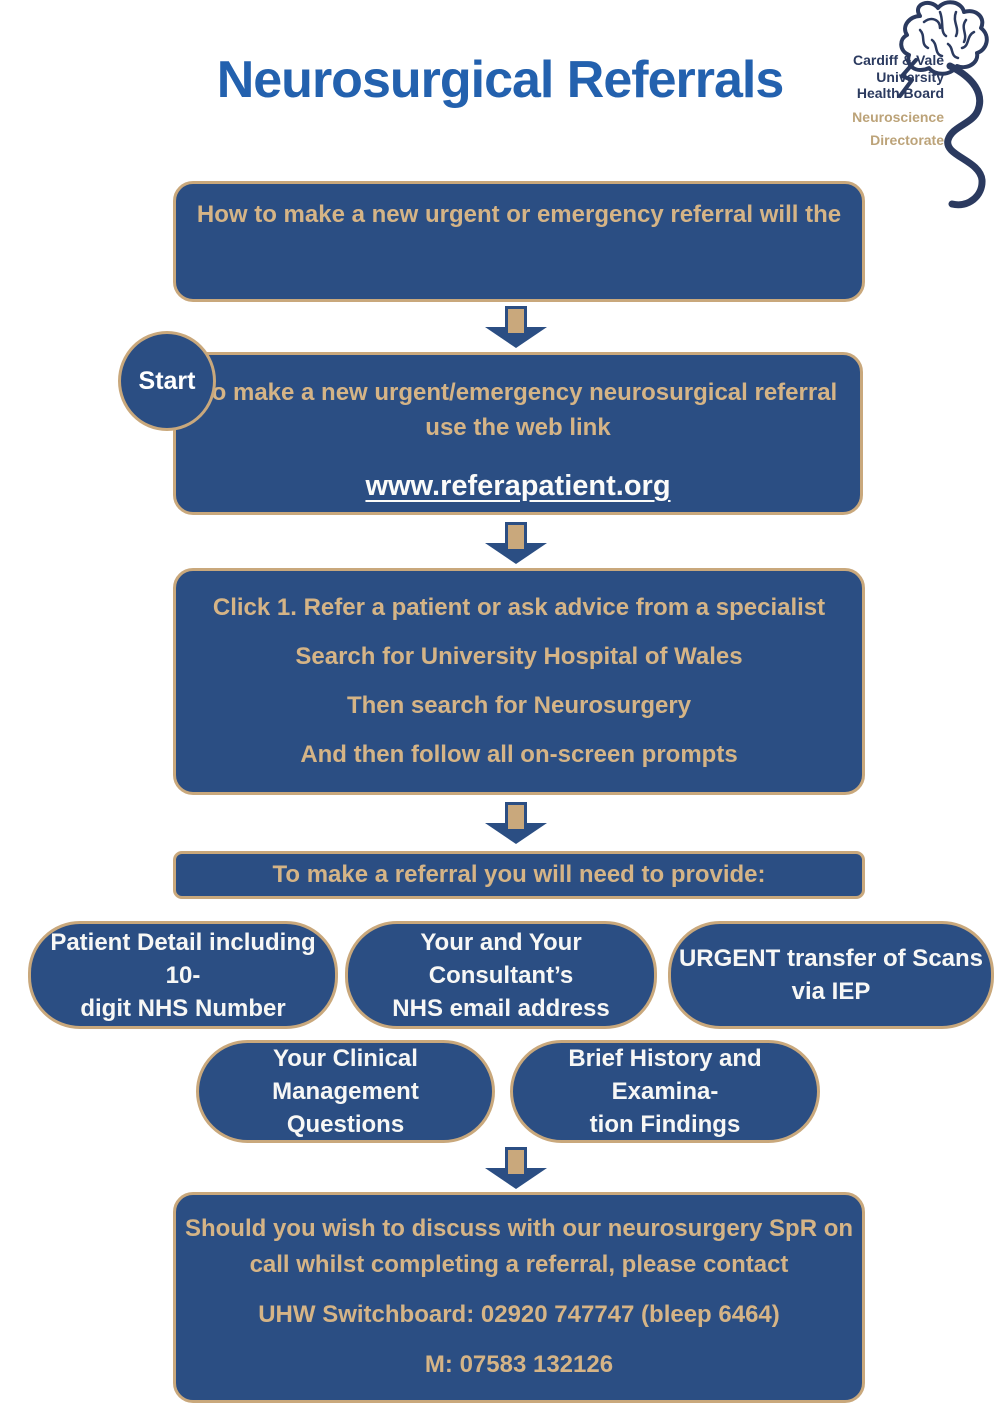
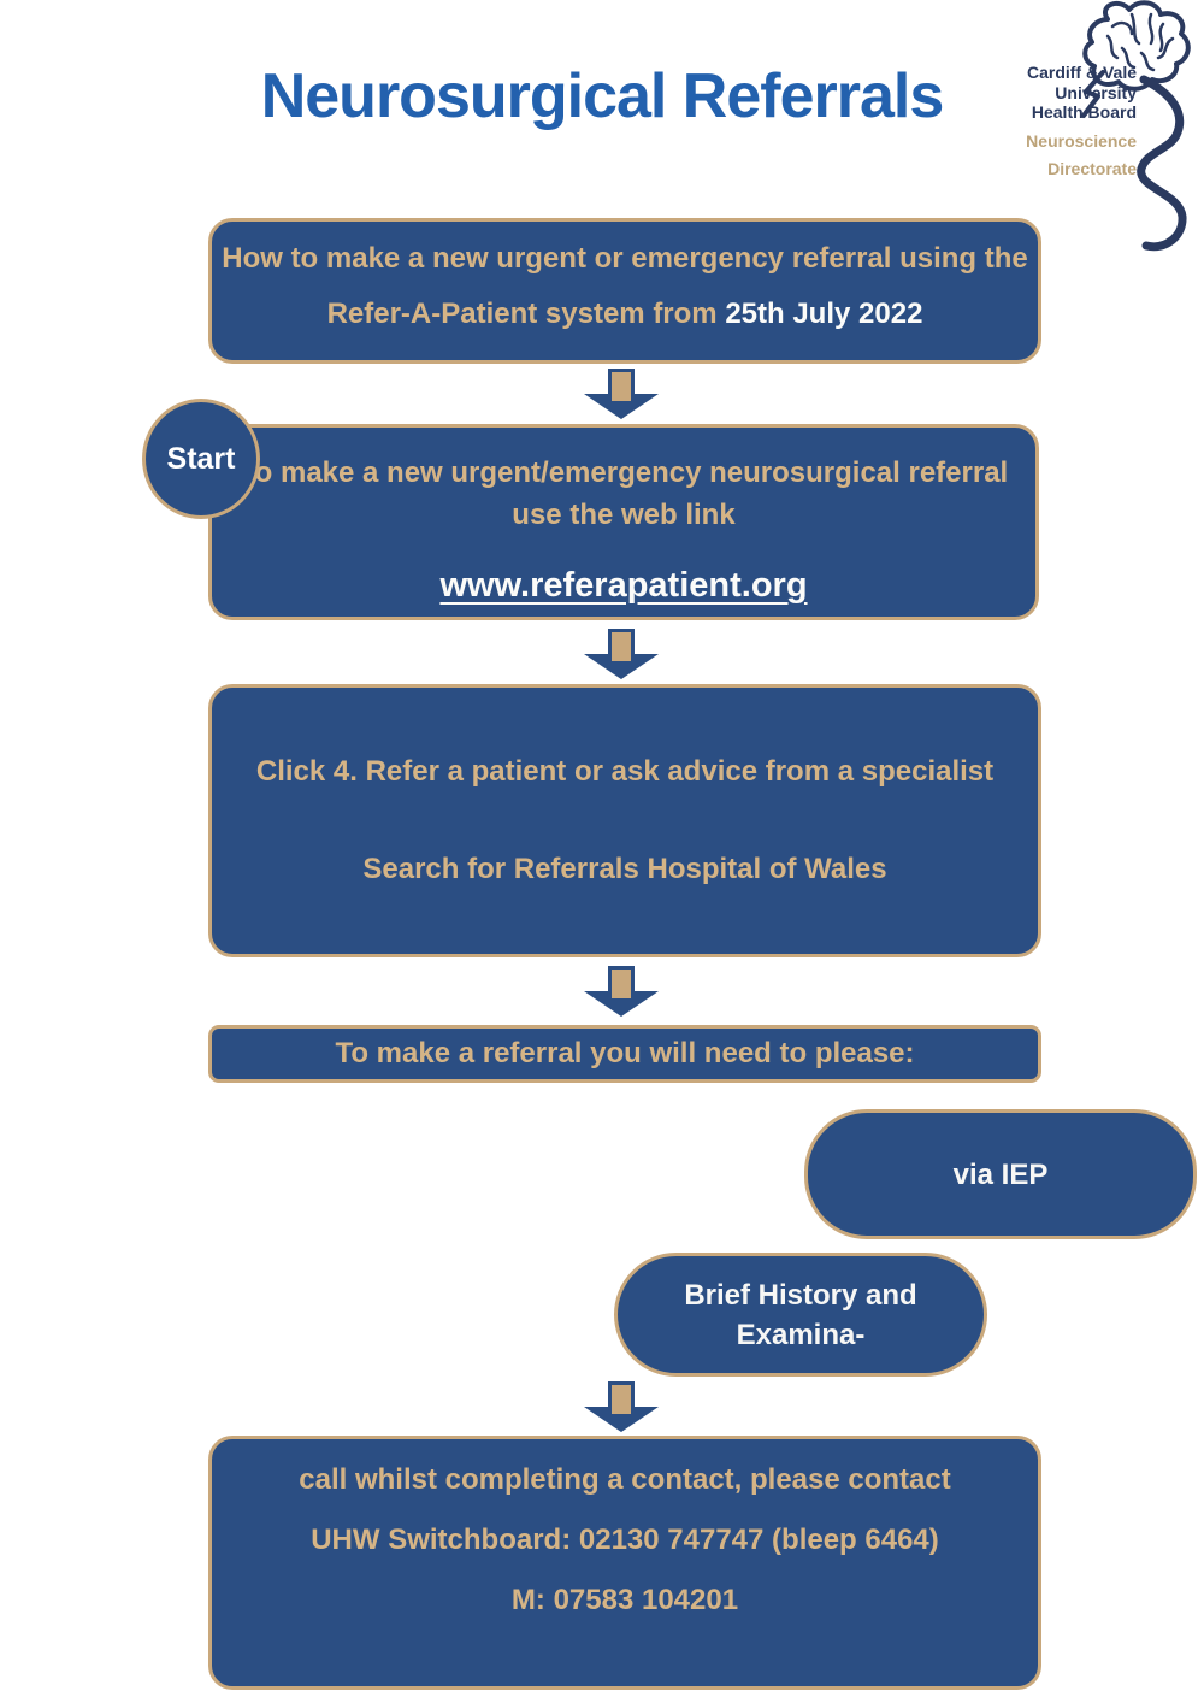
  Neurosurgical Referrals
  Cardiff & Vale
  University
  Health Board
  Neuroscience
  Directorate
- How to make a new urgent or emergency referral will the
+ How to make a new urgent or emergency referral using the
+ Refer-A-Patient system from 25th July 2022
  Start
  o make a new urgent/emergency neurosurgical referral
  use the web link
  www.referapatient.org
- Click 1. Refer a patient or ask advice from a specialist
+ Click 4. Refer a patient or ask advice from a specialist
- Search for University Hospital of Wales
+ Search for Referrals Hospital of Wales
- Then search for Neurosurgery
- And then follow all on-screen prompts
- To make a referral you will need to provide:
+ To make a referral you will need to please:
- Patient Detail including 10-
- digit NHS Number
- Your and Your Consultant’s
- NHS email address
- URGENT transfer of Scans
  via IEP
- Your Clinical Management
- Questions
  Brief History and Examina-
- tion Findings
- Should you wish to discuss with our neurosurgery SpR on
- call whilst completing a referral, please contact
+ call whilst completing a contact, please contact
- UHW Switchboard: 02920 747747 (bleep 6464)
+ UHW Switchboard: 02130 747747 (bleep 6464)
- M: 07583 132126
+ M: 07583 104201
